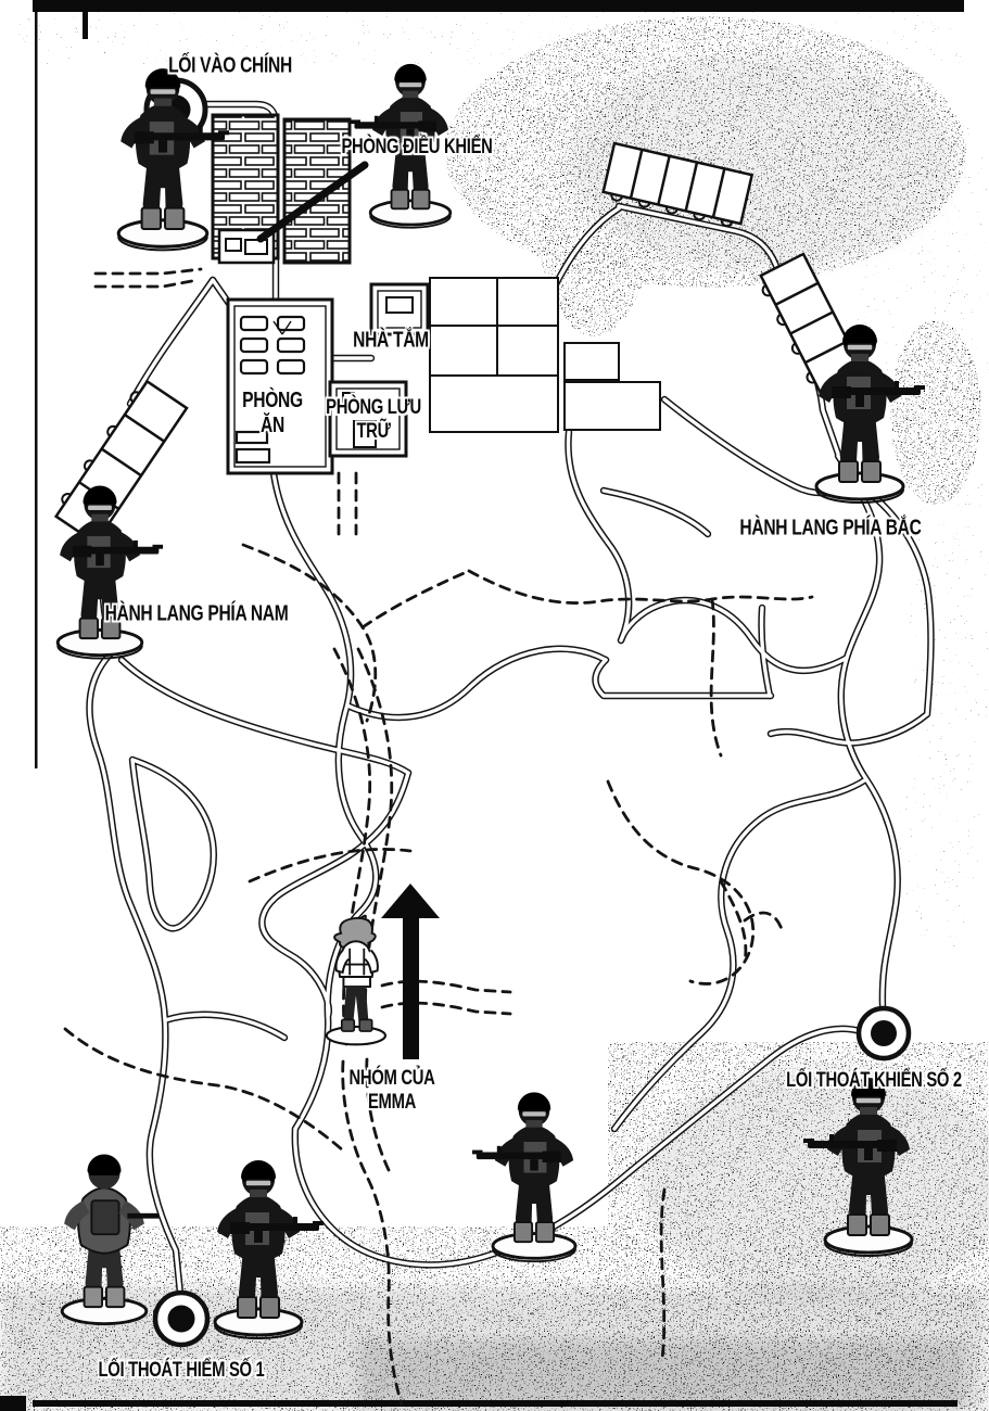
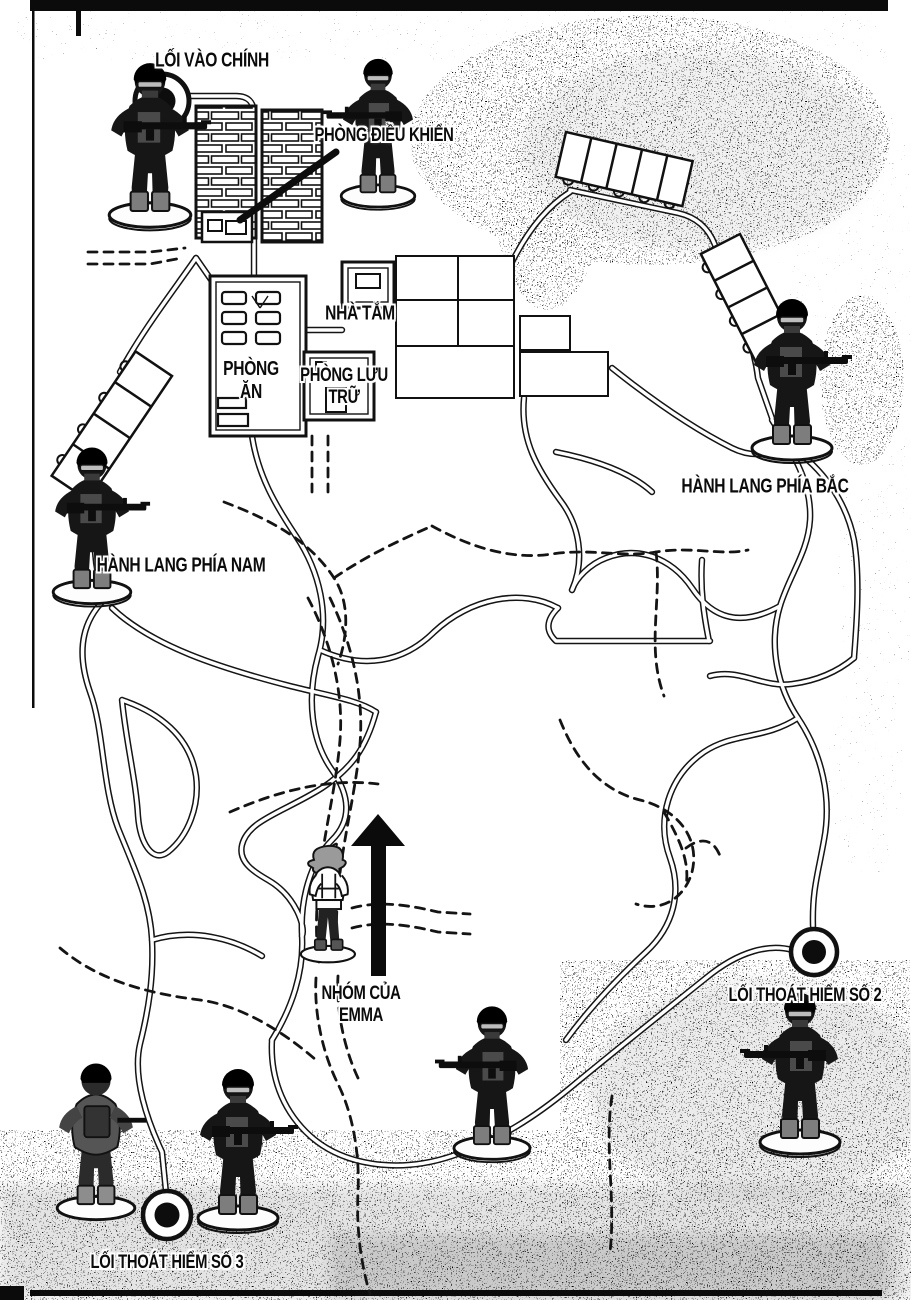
  LỐI VÀO CHÍNH
  PHÒNG ĐIỀU KHIỂN
  NHÀ TẮM
  PHÒNG
  ĂN
  PHÒNG LƯU
  TRỮ
  HÀNH LANG PHÍA BẮC
  HÀNH LANG PHÍA NAM
  NHÓM CỦA
  EMMA
- LỐI THOÁT KHIỂN SỐ 2
+ LỐI THOÁT HIỂM SỐ 2
- LỐI THOÁT HIỂM SỐ 1
+ LỐI THOÁT HIỂM SỐ 3
